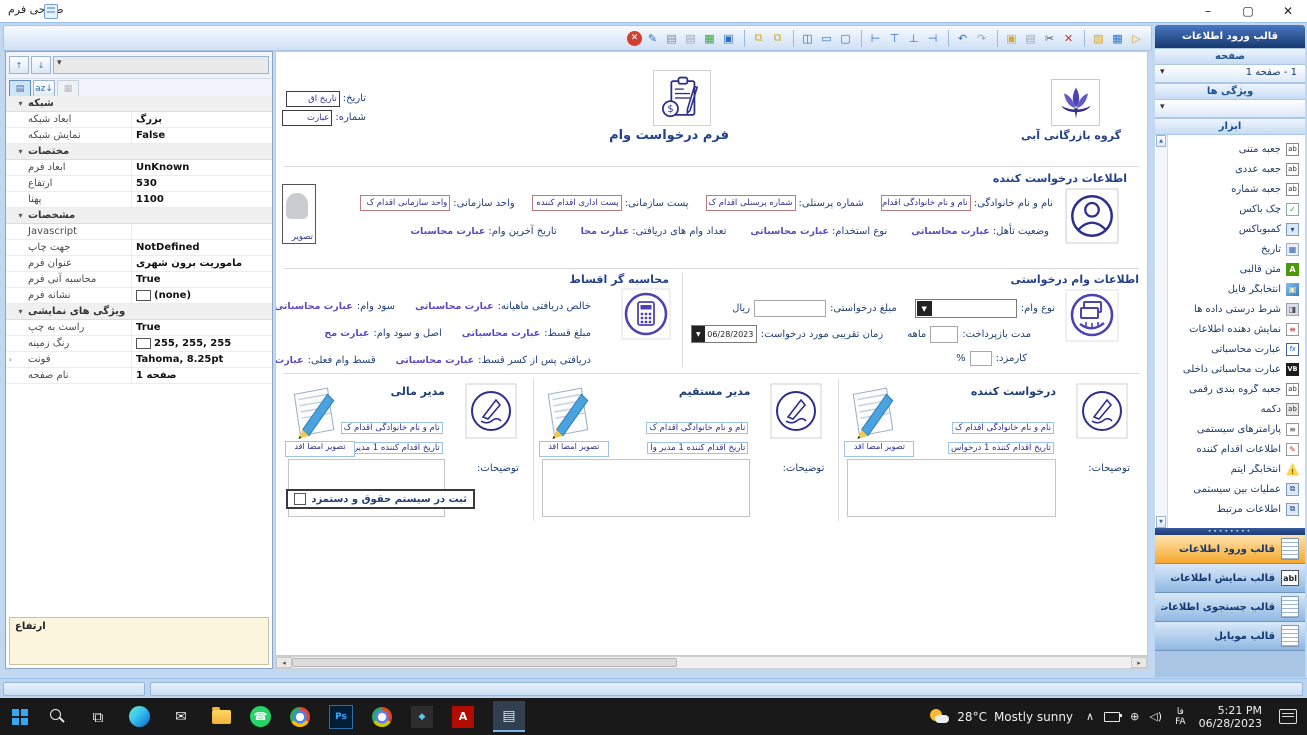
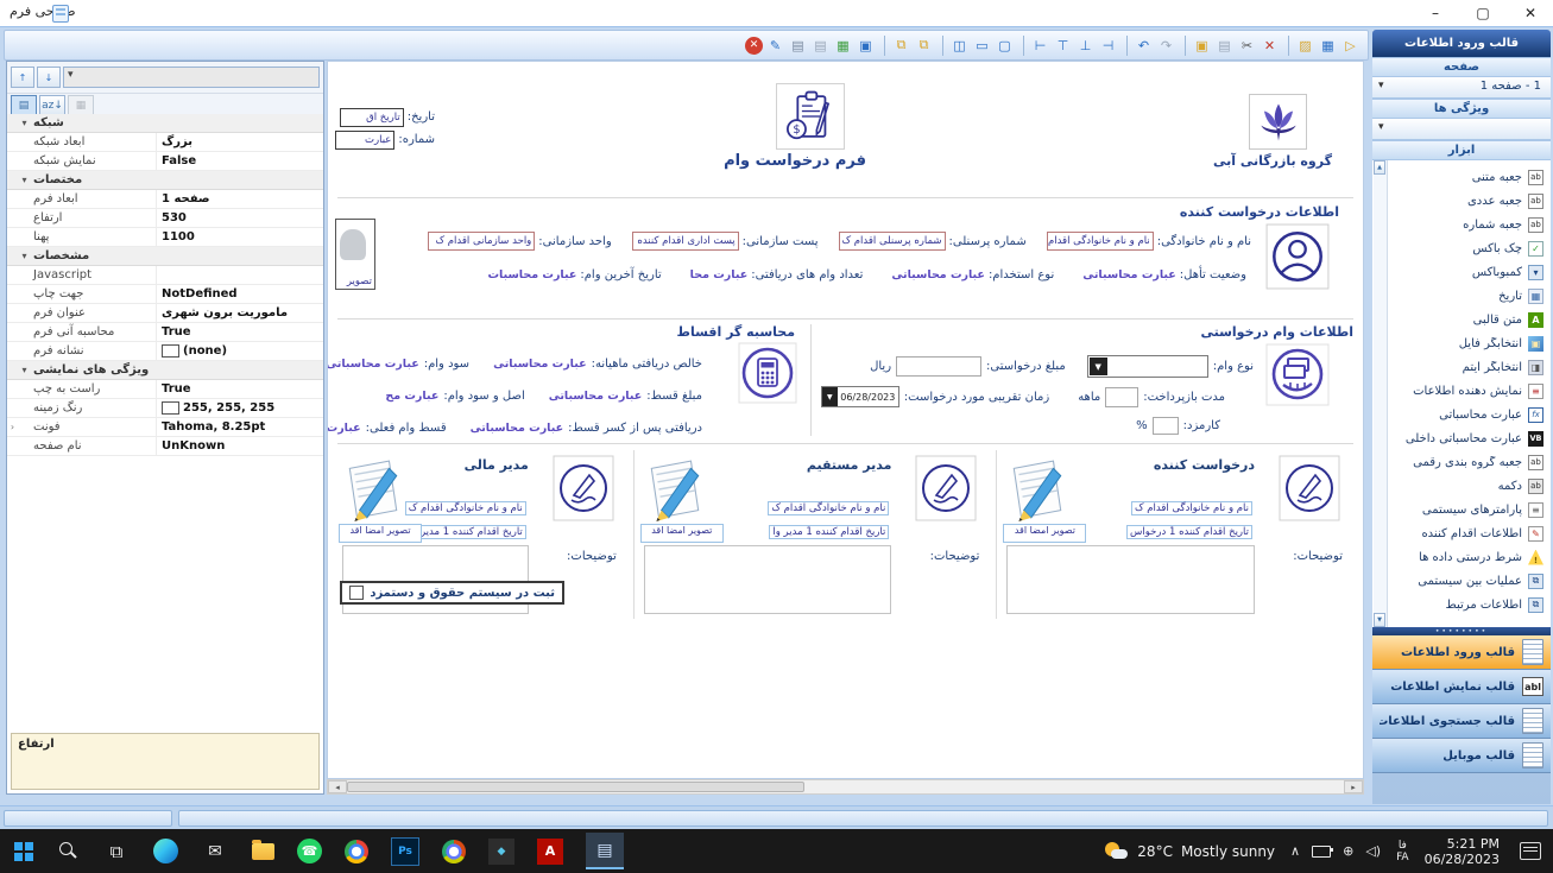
  طحی فرم
  –
  ▢
  ✕
  ✕
  ✎
  ▤
  ▤
  ▦
  ▣
  ⧉
  ⧉
  ◫
  ▭
  ▢
  ⊢
  ⊤
  ⊥
  ⊣
  ↶
  ↷
  ▣
  ▤
  ✂
  ✕
  ▨
  ▦
  ▷
  ↑
  ↓
  ▾
  ▤
  az↓
  ▦
  ▾
  شبکه
  ابعاد شبکه
  بزرگ
  نمایش شبکه
  False
  ▾
  مختصات
  ابعاد فرم
- UnKnown
+ صفحه 1
  ارتفاع
  530
  پهنا
  1100
  ▾
  مشخصات
  Javascript
  جهت چاپ
  NotDefined
  عنوان فرم
  ماموریت برون شهری
  محاسبه آنی فرم
  True
  نشانه فرم
  (none)
  ▾
  ویژگی های نمایشی
  راست به چپ
  True
  رنگ زمینه
  255, 255, 255
  ›
  فونت
  Tahoma, 8.25pt
  نام صفحه
- صفحه 1
+ UnKnown
  ارتفاع
  تاریخ:
  تاریخ اق
  شماره:
  عبارت
  گروه بازرگانی آبی
  $
  فرم درخواست وام
  اطلاعات درخواست کننده
  نام و نام خانوادگی:
  نام و نام خانوادگی اقدام
  شماره پرسنلی:
  شماره پرسنلی اقدام ک
  پست سازمانی:
  پست اداری اقدام کننده
  واحد سازمانی:
  واحد سازمانی اقدام ک
  وضعیت تأهل:
  عبارت محاسباتی
  نوع استخدام:
  عبارت محاسباتی
  تعداد وام های دریافتی:
  عبارت محا
  تاریخ آخرین وام:
  عبارت محاسبات
  تصویر
  اطلاعات وام درخواستی
  نوع وام:
  ▼
  مبلغ درخواستی:
  ریال
  مدت بازپرداخت:
  ماهه
  زمان تقریبی مورد درخواست:
  06/28/2023
  کارمزد:
  %
  محاسبه گر اقساط
  خالص دریافتی ماهیانه:
  عبارت محاسباتی
  سود وام:
  عبارت محاسباتی
  مبلغ قسط:
  عبارت محاسباتی
  اصل و سود وام:
  عبارت مح
  دریافتی پس از کسر قسط:
  عبارت محاسباتی
  قسط وام فعلی:
  عبارت
  درخواست کننده
  نام و نام خانوادگی اقدام ک تاریخ اقدام کننده 1 درخواس
  تصویر امضا اقد
  توضیحات:
  مدیر مستقیم
  نام و نام خانوادگی اقدام ک تاریخ اقدام کننده 1 مدیر وا
  تصویر امضا اقد
  توضیحات:
  مدیر مالی
  نام و نام خانوادگی اقدام ک تاریخ اقدام کننده 1 مدیر
  تصویر امضا اقد
  توضیحات:
  ثبت در سیستم حقوق و دستمزد
  ◂
  ▸
  قالب ورود اطلاعات
  صفحه
  ▾
  1 - صفحه 1
  ویژگی ها
  ▾
  ابزار
  ab
  جعبه متنی
  ab
  جعبه عددی
  ab
  جعبه شماره
  ✓
  چک باکس
  ▾
  کمبوباکس
  ▦
  تاریخ
  A
  متن قالبی
  ▣
  انتخابگر فایل
  ◨
- شرط درستی داده ها
+ انتخابگر آیتم
  ≡
  نمایش دهنده اطلاعات
  fx
  عبارت محاسباتی
  VB
  عبارت محاسباتی داخلی
  ab
  جعبه گروه بندی رقمی
  ab
  دکمه
  ≡
  پارامترهای سیستمی
  ✎
  اطلاعات اقدام کننده
  !
- انتخابگر آیتم
+ شرط درستی داده ها
  ⧉
  عملیات بین سیستمی
  ⧉
  اطلاعات مرتبط
  قالب ورود اطلاعات
  abl
  قالب نمایش اطلاعات
  قالب جستجوی اطلاعات
  قالب موبایل
  ⧉
  ✉
  ☎
  Ps
  ◆
  A
  ▤
  28°C
  Mostly sunny
  ∧
  ⊕
  ◁)
  فا
  FA
  5:21 PM
  06/28/2023
